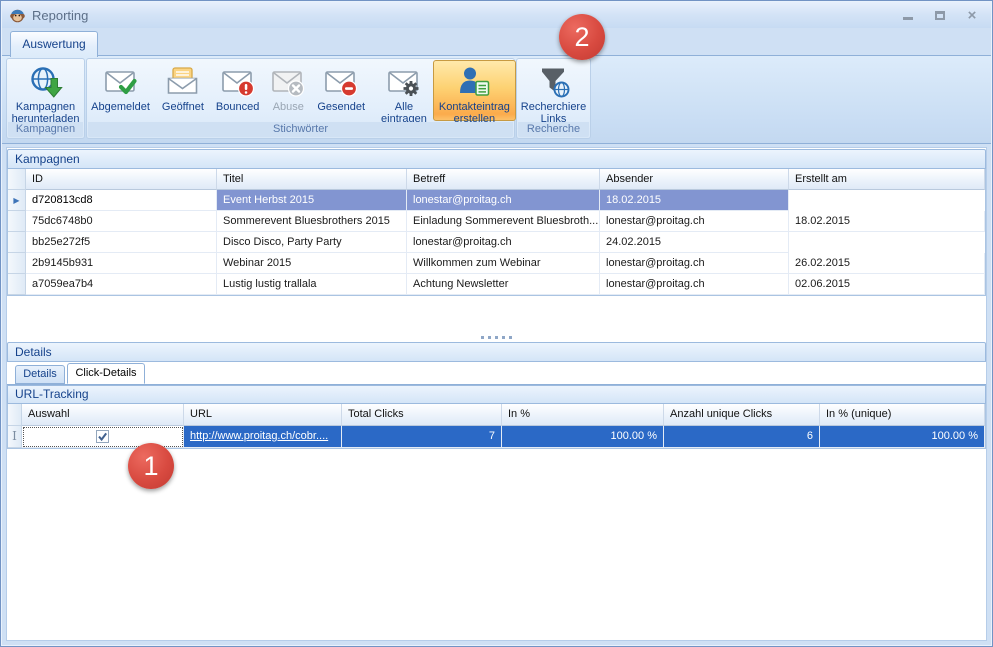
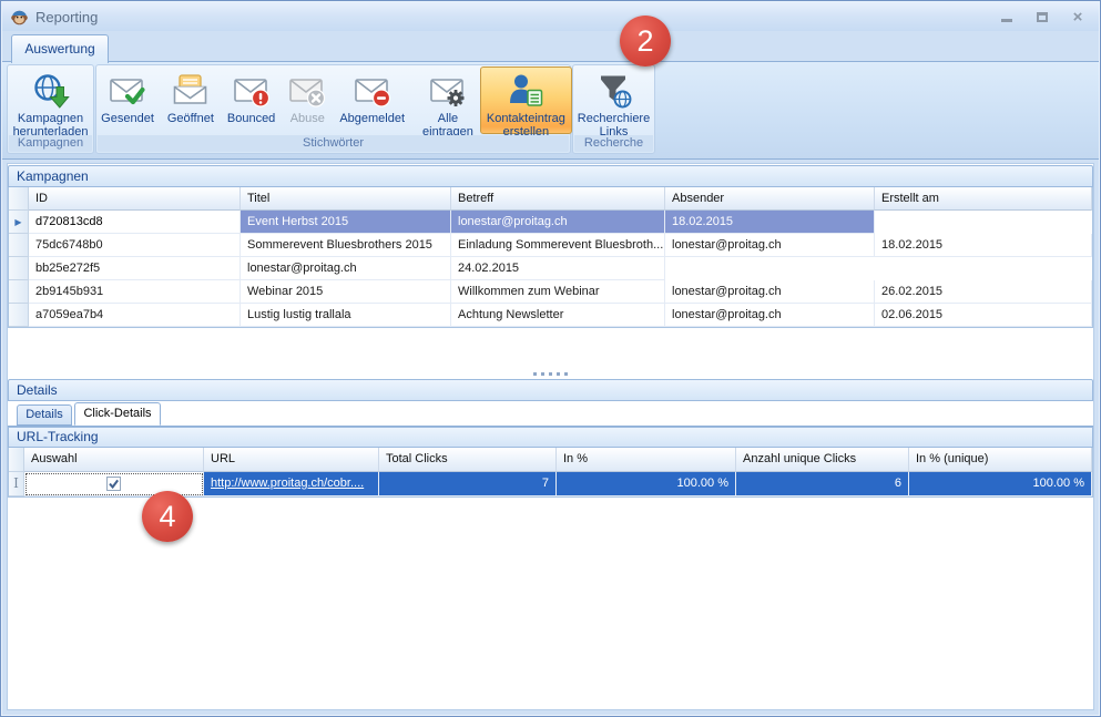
  Reporting
  ×
  Auswertung
  Kampagnen
  herunterladen
  Kampagnen
- Abgemeldet
+ Gesendet
  Geöffnet
  Bounced
  Abuse
- Gesendet
+ Abgemeldet
  Alle eintragen
  Kontakteintrag
  erstellen
  Stichwörter
  Recherchiere
  Links
  Recherche
  Kampagnen
  ID
  Titel
  Betreff
  Absender
  Erstellt am
  ▶
  d720813cd8
  Event Herbst 2015
  lonestar@proitag.ch
  18.02.2015
  75dc6748b0
  Sommerevent Bluesbrothers 2015
  Einladung Sommerevent Bluesbroth...
  lonestar@proitag.ch
  18.02.2015
  bb25e272f5
- Disco Disco, Party Party
  lonestar@proitag.ch
  24.02.2015
  2b9145b931
  Webinar 2015
  Willkommen zum Webinar
  lonestar@proitag.ch
  26.02.2015
  a7059ea7b4
  Lustig lustig trallala
  Achtung Newsletter
  lonestar@proitag.ch
  02.06.2015
  Details
  Details
  Click-Details
  URL-Tracking
  Auswahl
  URL
  Total Clicks
  In %
  Anzahl unique Clicks
  In % (unique)
  I
  http://www.proitag.ch/cobr....
  7
  100.00 %
  6
  100.00 %
  2
- 1
+ 4
